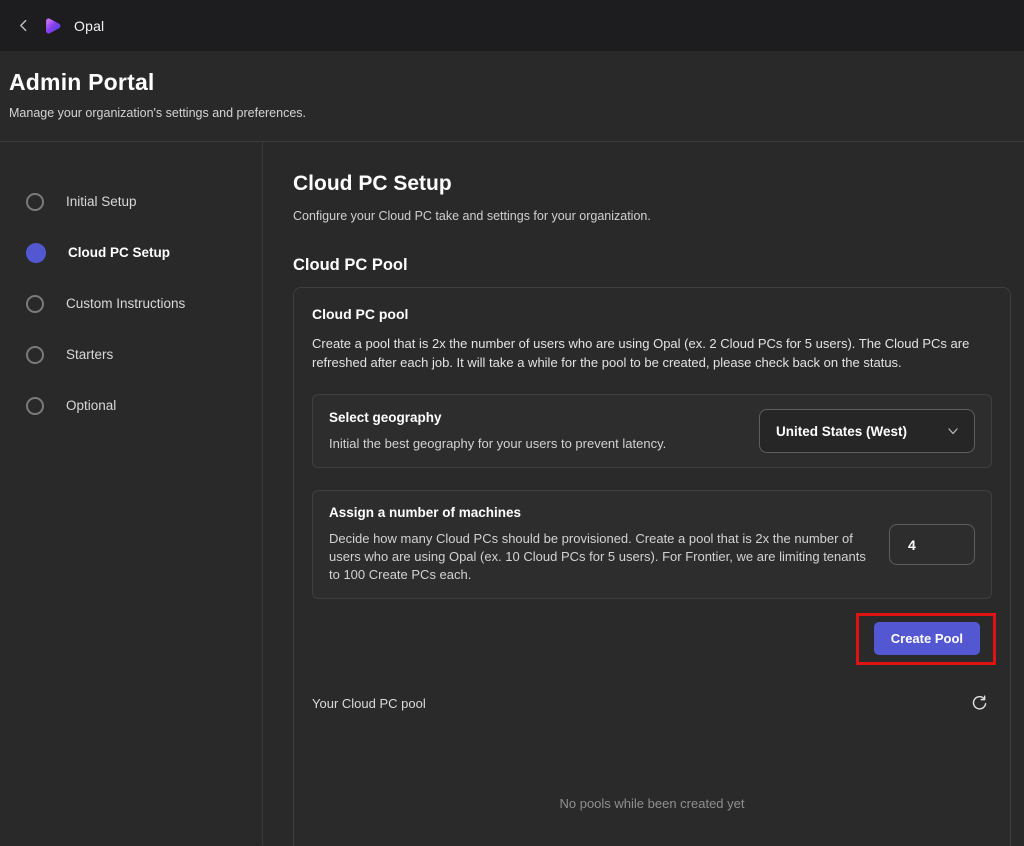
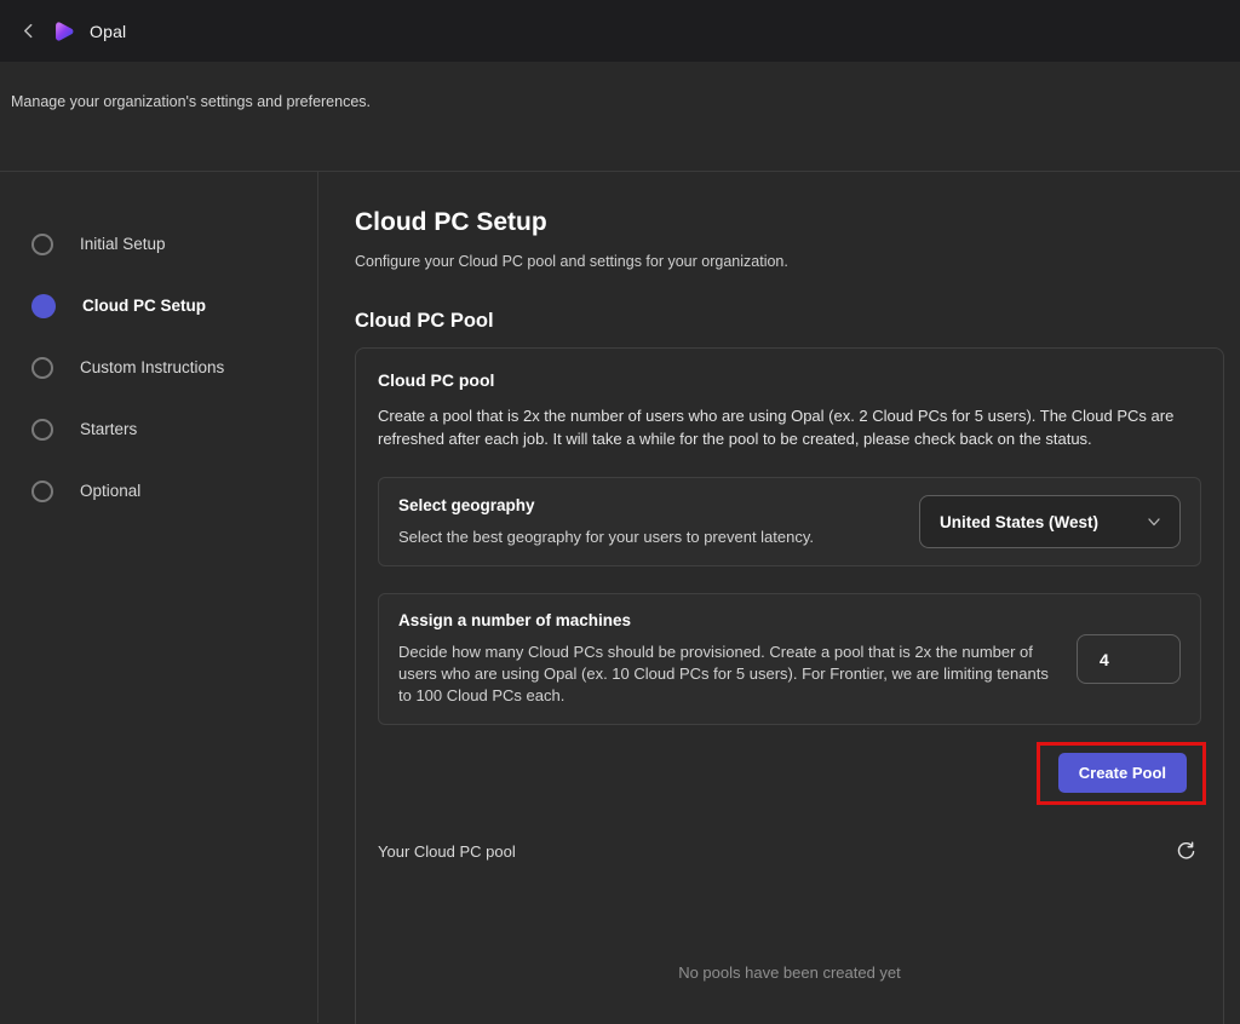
  Opal
- Admin Portal
  Manage your organization's settings and preferences.
  Initial Setup
  Cloud PC Setup
  Custom Instructions
  Starters
  Optional
  Cloud PC Setup
- Configure your Cloud PC take and settings for your organization.
+ Configure your Cloud PC pool and settings for your organization.
  Cloud PC Pool
  Cloud PC pool
  Create a pool that is 2x the number of users who are using Opal (ex. 2 Cloud PCs for 5 users). The Cloud PCs are refreshed after each job. It will take a while for the pool to be created, please check back on the status.
  Select geography
- Initial the best geography for your users to prevent latency.
+ Select the best geography for your users to prevent latency.
  United States (West)
  Assign a number of machines
- Decide how many Cloud PCs should be provisioned. Create a pool that is 2x the number of users who are using Opal (ex. 10 Cloud PCs for 5 users). For Frontier, we are limiting tenants to 100 Create PCs each.
+ Decide how many Cloud PCs should be provisioned. Create a pool that is 2x the number of users who are using Opal (ex. 10 Cloud PCs for 5 users). For Frontier, we are limiting tenants to 100 Cloud PCs each.
  4
  Create Pool
  Your Cloud PC pool
- No pools while been created yet
+ No pools have been created yet
